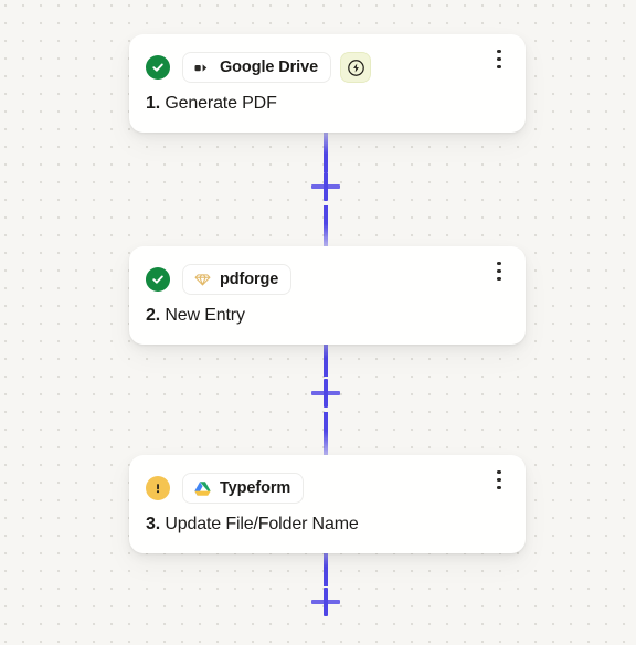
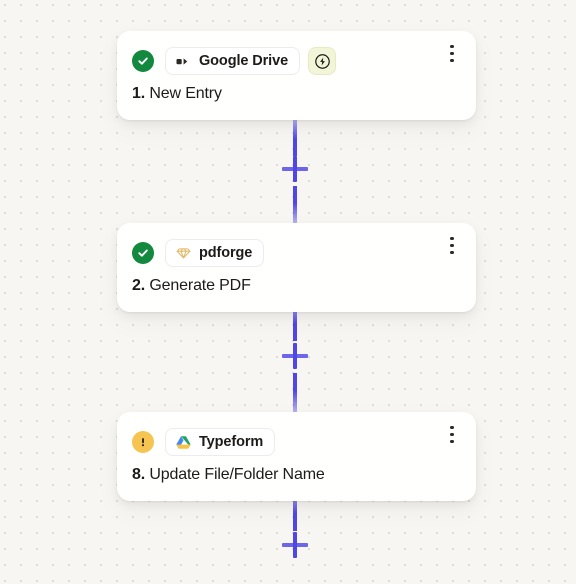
  Google Drive
- 1. Generate PDF
+ 1. New Entry
  pdforge
- 2. New Entry
+ 2. Generate PDF
  Typeform
- 3. Update File/Folder Name
+ 8. Update File/Folder Name
